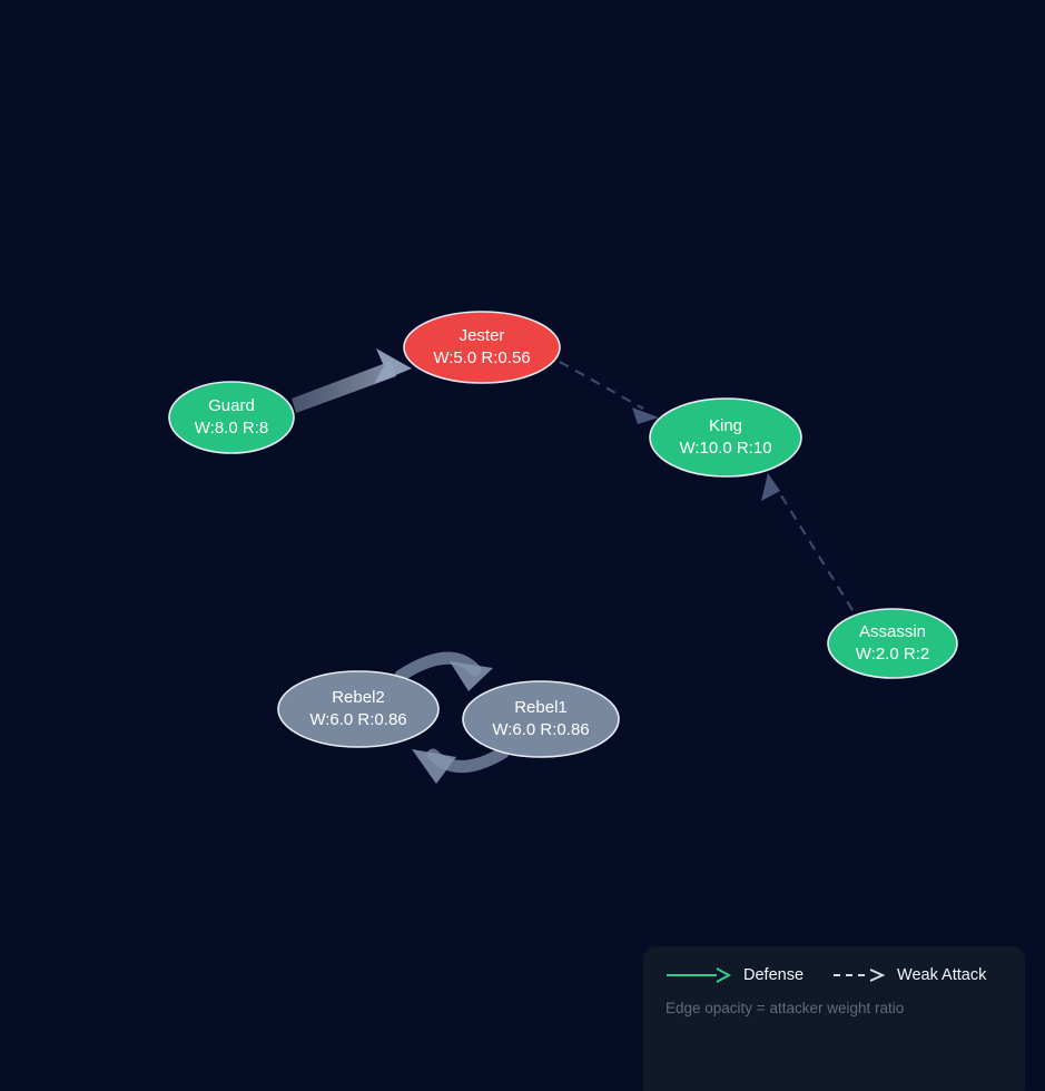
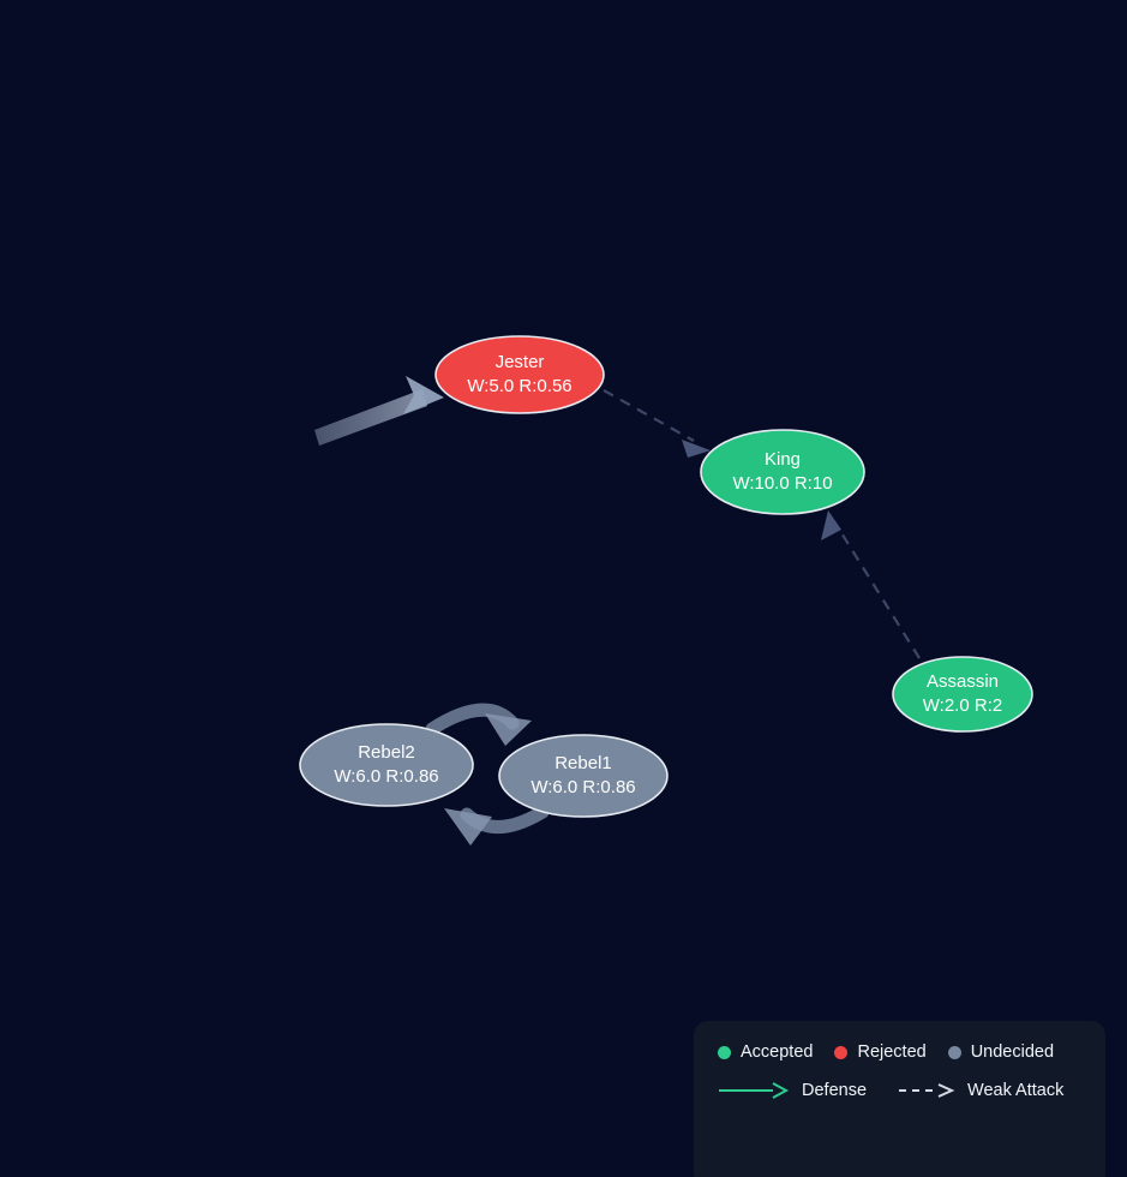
- Guard
- W:8.0 R:8
  Jester
  W:5.0 R:0.56
  King
  W:10.0 R:10
  Assassin
  W:2.0 R:2
  Rebel2
  W:6.0 R:0.86
  Rebel1
  W:6.0 R:0.86
+ Accepted
+ Rejected
+ Undecided
  Defense
  Weak Attack
- Edge opacity = attacker weight ratio
